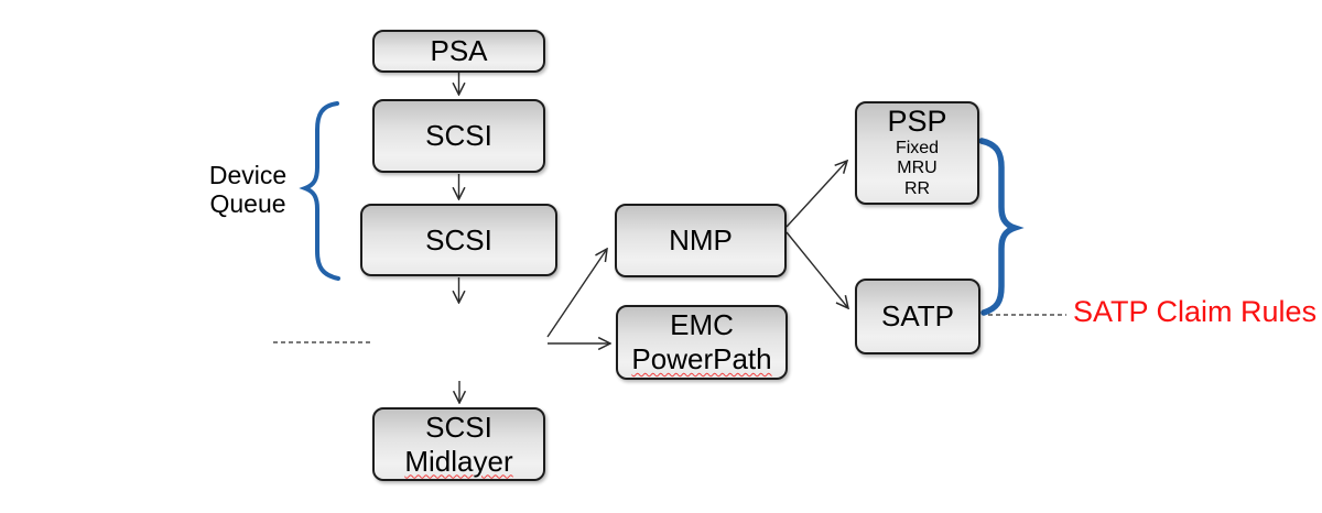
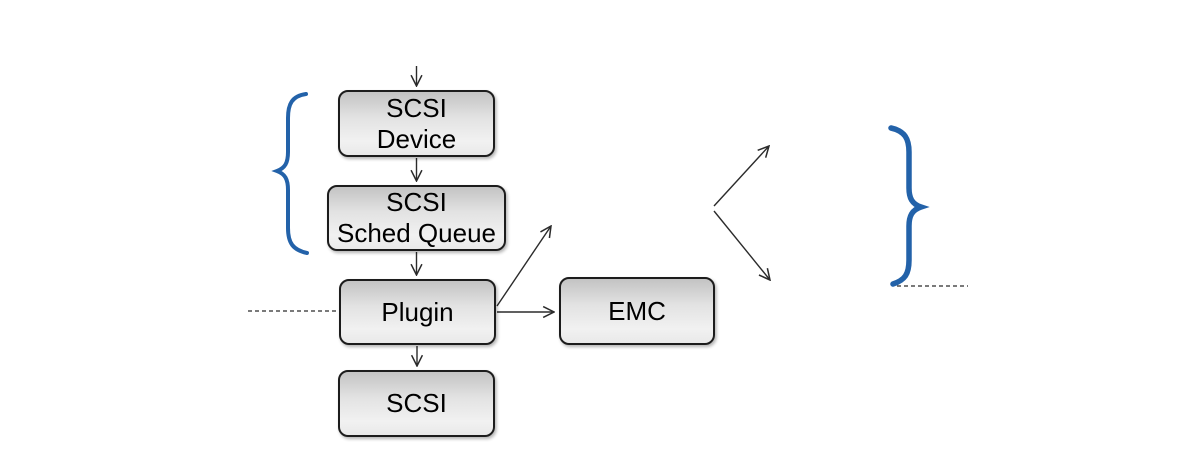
- PSA
  SCSI
+ Device
  SCSI
+ Sched Queue
+ Plugin
  SCSI
- Midlayer
- NMP
  EMC
- PowerPath
- PSP
- Fixed
- MRU
- RR
- SATP
- Device Queue
- SATP Claim Rules
